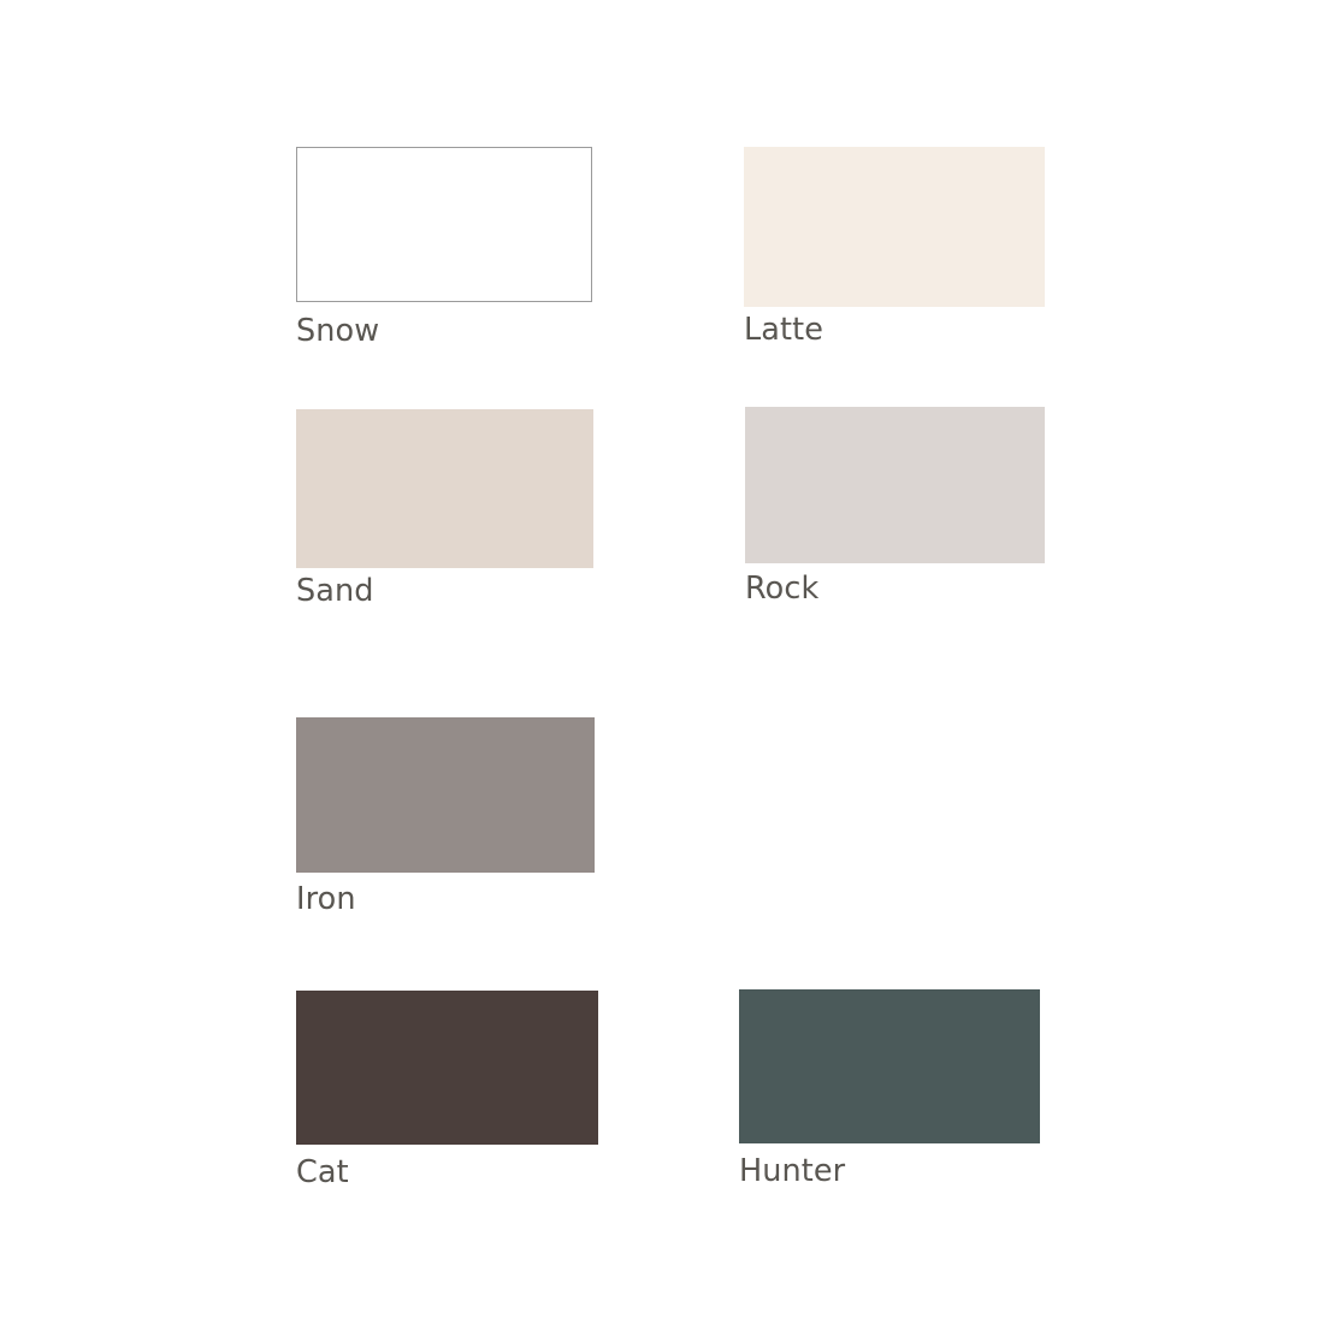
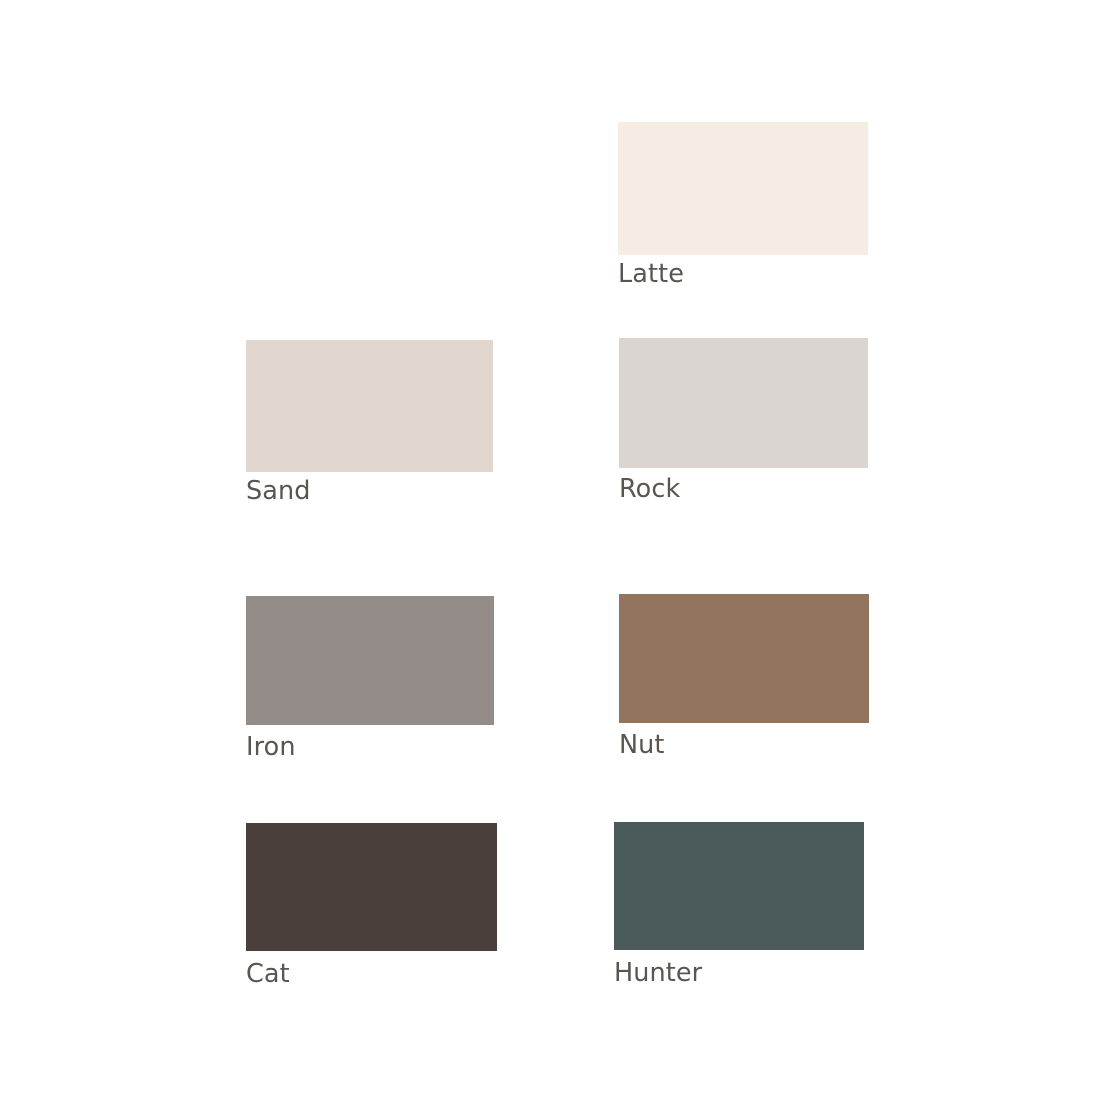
- Snow
  Latte
  Sand
  Rock
  Iron
+ Nut
  Cat
  Hunter
